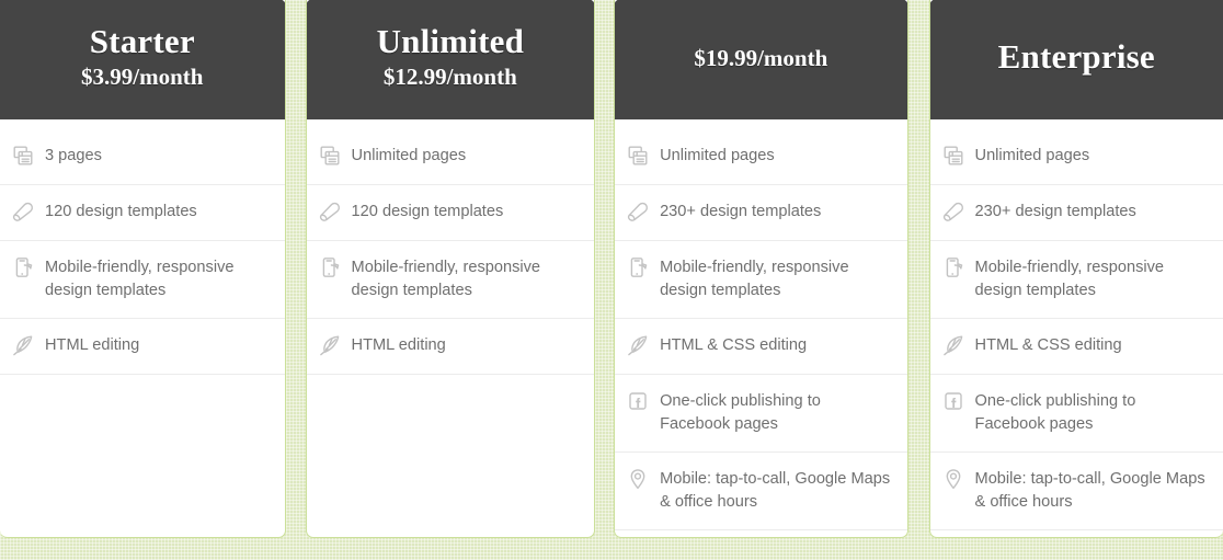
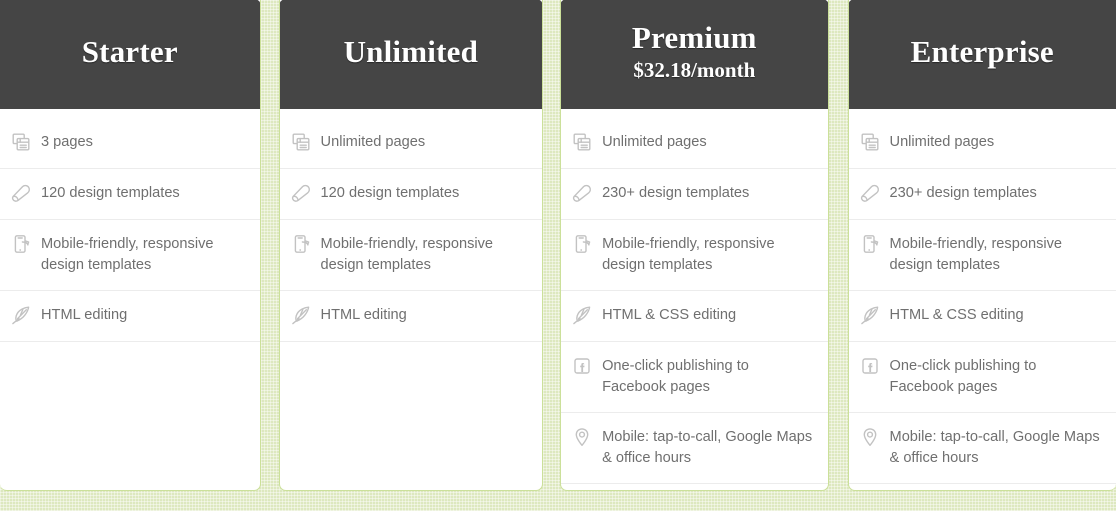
  Starter
- $3.99/month
  3 pages
  120 design templates
  Mobile-friendly, responsive design templates
  HTML editing
  Unlimited
- $12.99/month
  Unlimited pages
  120 design templates
  Mobile-friendly, responsive design templates
  HTML editing
+ Premium
- $19.99/month
+ $32.18/month
  Unlimited pages
  230+ design templates
  Mobile-friendly, responsive design templates
  HTML & CSS editing
  One-click publishing to Facebook pages
  Mobile: tap-to-call, Google Maps & office hours
  Enterprise
  Unlimited pages
  230+ design templates
  Mobile-friendly, responsive design templates
  HTML & CSS editing
  One-click publishing to Facebook pages
  Mobile: tap-to-call, Google Maps & office hours
